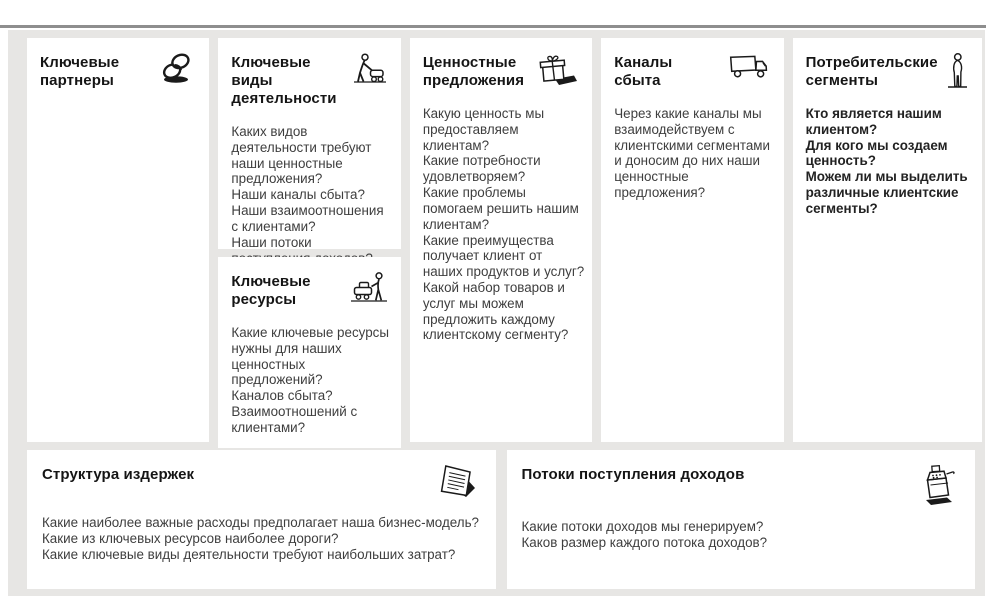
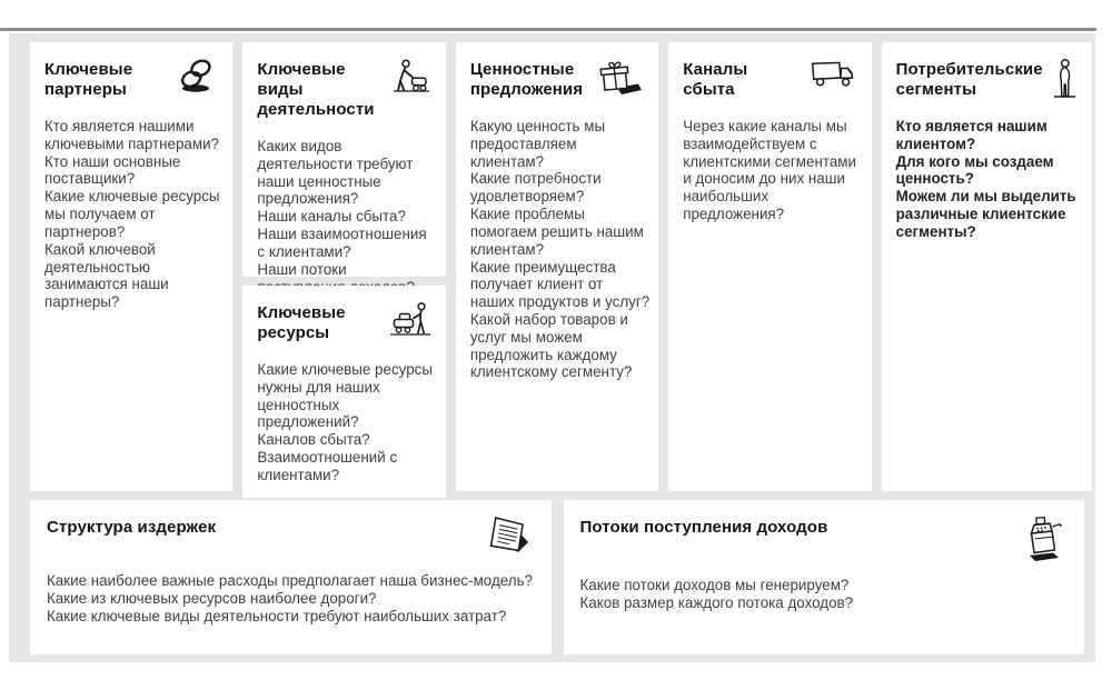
  Ключевые
  партнеры
+ Кто является нашими ключевыми партнерами?
+ Кто наши основные поставщики?
+ Какие ключевые ресурсы мы получаем от партнеров?
+ Какой ключевой деятельностью занимаются наши партнеры?
  Ключевые виды
  деятельности
  Каких видов деятельности требуют наши ценностные предложения?
  Наши каналы сбыта?
  Наши взаимоотношения с клиентами?
  Ключевые
  ресурсы
  Какие ключевые ресурсы нужны для наших ценностных предложений?
  Каналов сбыта?
  Взаимоотношений с клиентами?
  Ценностные
  предложения
  Какую ценность мы предоставляем клиентам?
  Какие потребности удовлетворяем?
  Какие проблемы помогаем решить нашим клиентам?
  Какие преимущества получает клиент от наших продуктов и услуг?
  Какой набор товаров и услуг мы можем предложить каждому клиентскому сегменту?
  Каналы
  сбыта
- Через какие каналы мы взаимодействуем с клиентскими сегментами и доносим до них наши ценностные предложения?
+ Через какие каналы мы взаимодействуем с клиентскими сегментами и доносим до них наши наибольших предложения?
  Потребительские
  сегменты
  Кто является нашим клиентом?
  Для кого мы создаем ценность?
  Можем ли мы выделить различные клиентские сегменты?
  Структура издержек
  Какие наиболее важные расходы предполагает наша бизнес-модель?
  Какие из ключевых ресурсов наиболее дороги?
  Какие ключевые виды деятельности требуют наибольших затрат?
  Потоки поступления доходов
  Какие потоки доходов мы генерируем?
  Каков размер каждого потока доходов?
